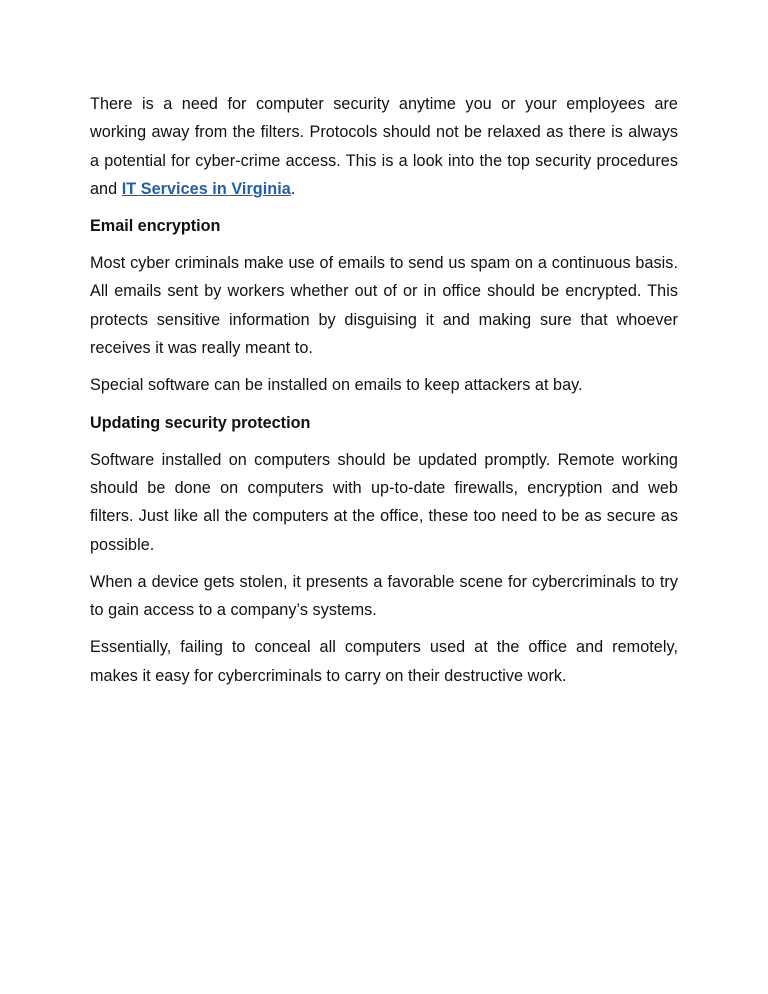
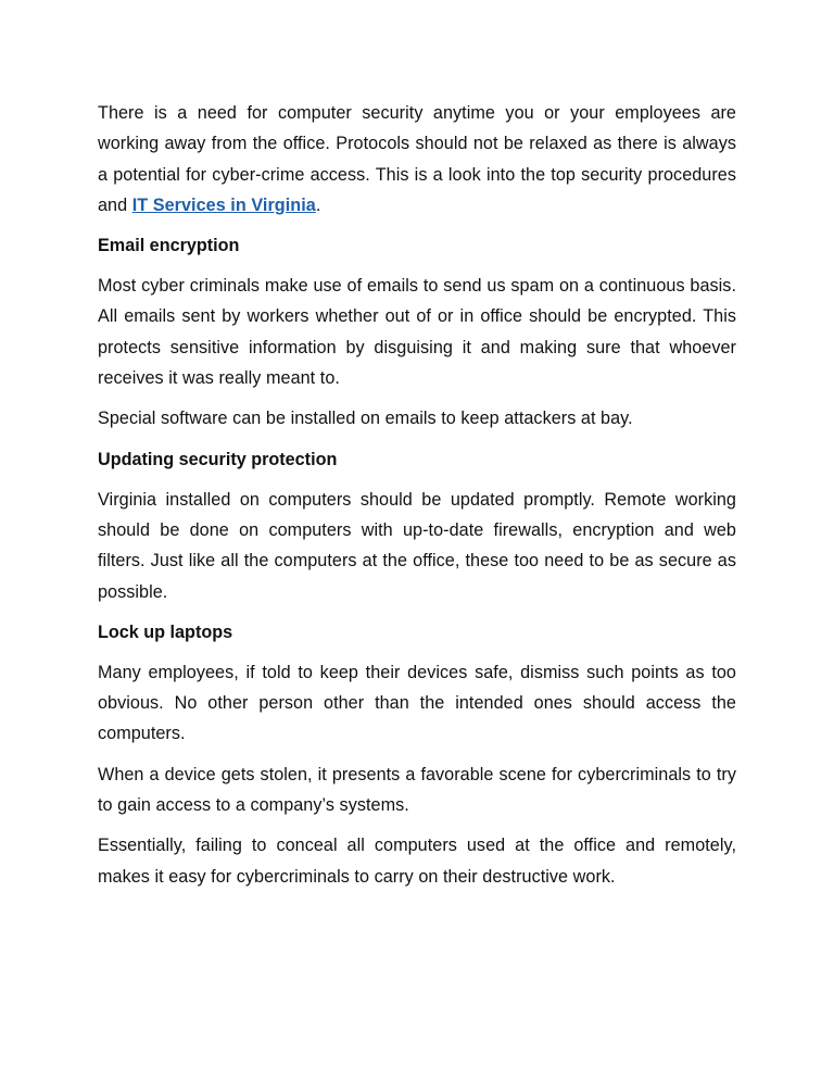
- There is a need for computer security anytime you or your employees are working away from the filters. Protocols should not be relaxed as there is always a potential for cyber-crime access. This is a look into the top security procedures and IT Services in Virginia.
+ There is a need for computer security anytime you or your employees are working away from the office. Protocols should not be relaxed as there is always a potential for cyber-crime access. This is a look into the top security procedures and IT Services in Virginia.
  Email encryption
  Most cyber criminals make use of emails to send us spam on a continuous basis. All emails sent by workers whether out of or in office should be encrypted. This protects sensitive information by disguising it and making sure that whoever receives it was really meant to.
  Special software can be installed on emails to keep attackers at bay.
  Updating security protection
- Software installed on computers should be updated promptly. Remote working should be done on computers with up-to-date firewalls, encryption and web filters. Just like all the computers at the office, these too need to be as secure as possible.
+ Virginia installed on computers should be updated promptly. Remote working should be done on computers with up-to-date firewalls, encryption and web filters. Just like all the computers at the office, these too need to be as secure as possible.
+ Lock up laptops
+ Many employees, if told to keep their devices safe, dismiss such points as too obvious. No other person other than the intended ones should access the computers.
  When a device gets stolen, it presents a favorable scene for cybercriminals to try to gain access to a company’s systems.
  Essentially, failing to conceal all computers used at the office and remotely, makes it easy for cybercriminals to carry on their destructive work.
